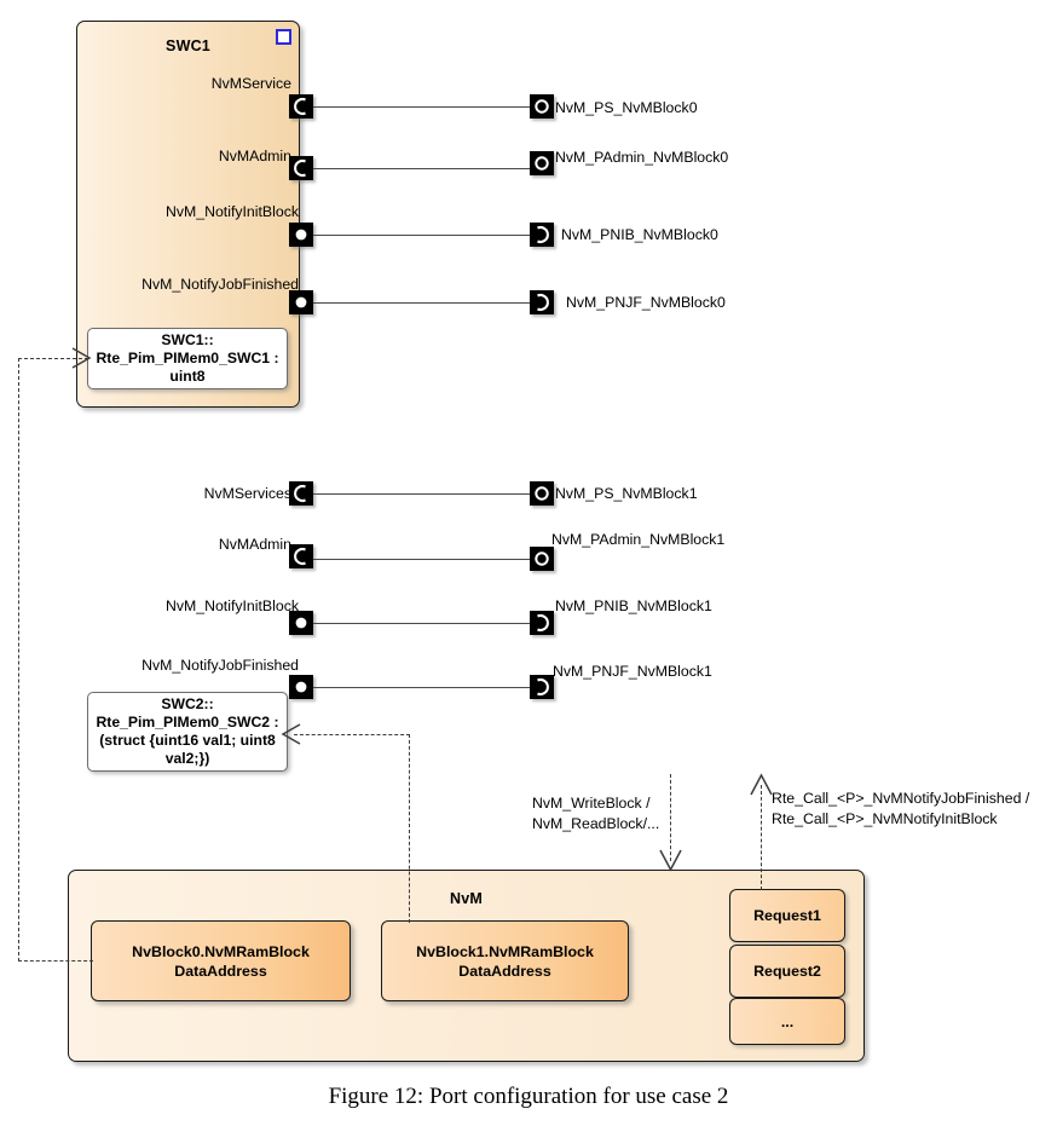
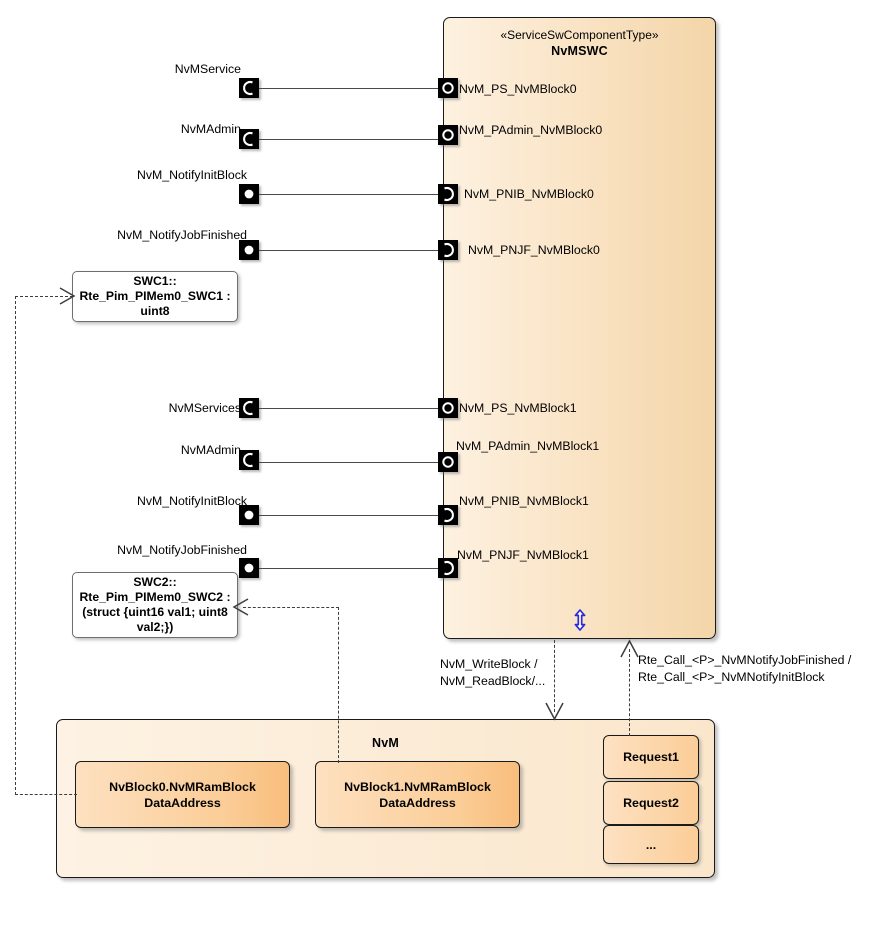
- SWC1
  SWC1::
  Rte_Pim_PIMem0_SWC1 :
  uint8
  NvMService
  NvMAdmin
  NvM_NotifyInitBlock
  NvM_NotifyJobFinished
  SWC2::
  Rte_Pim_PIMem0_SWC2 :
  (struct {uint16 val1; uint8
  val2;})
  NvMServices
  NvMAdmin
  NvM_NotifyInitBlock
  NvM_NotifyJobFinished
+ «ServiceSwComponentType»
+ NvMSWC
  NvM_PS_NvMBlock0
  NvM_PAdmin_NvMBlock0
  NvM_PNIB_NvMBlock0
  NvM_PNJF_NvMBlock0
  NvM_PS_NvMBlock1
  NvM_PAdmin_NvMBlock1
  NvM_PNIB_NvMBlock1
  NvM_PNJF_NvMBlock1
  NvM
  NvBlock0.NvMRamBlock
  DataAddress
  NvBlock1.NvMRamBlock
  DataAddress
  Request1
  Request2
  ...
  NvM_WriteBlock /
  NvM_ReadBlock/...
  Rte_Call_<P>_NvMNotifyJobFinished /
  Rte_Call_<P>_NvMNotifyInitBlock
- Figure 12: Port configuration for use case 2
